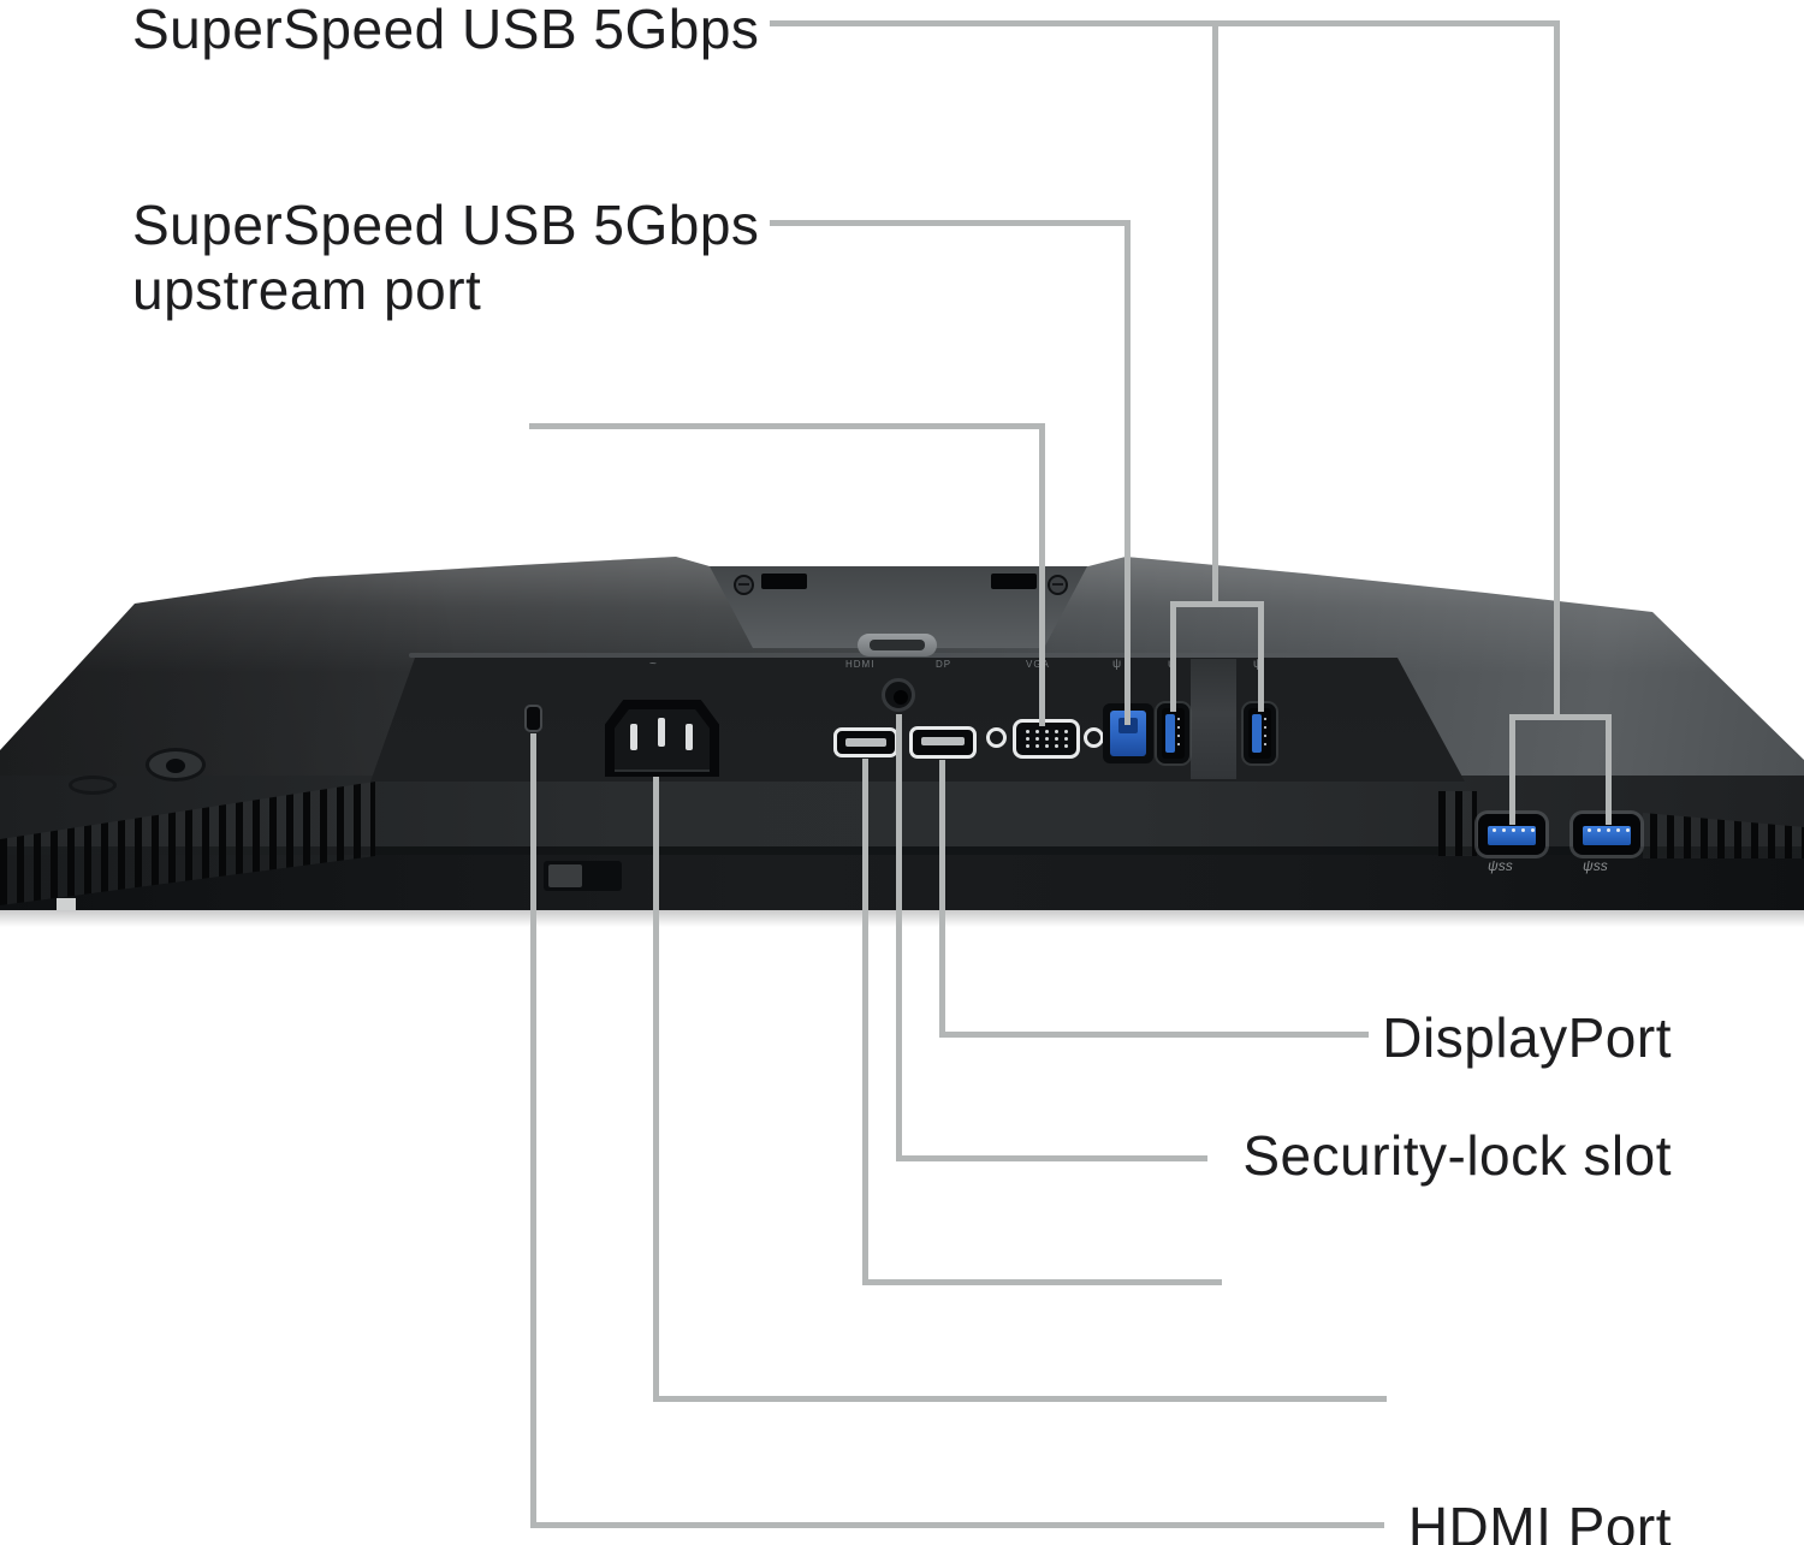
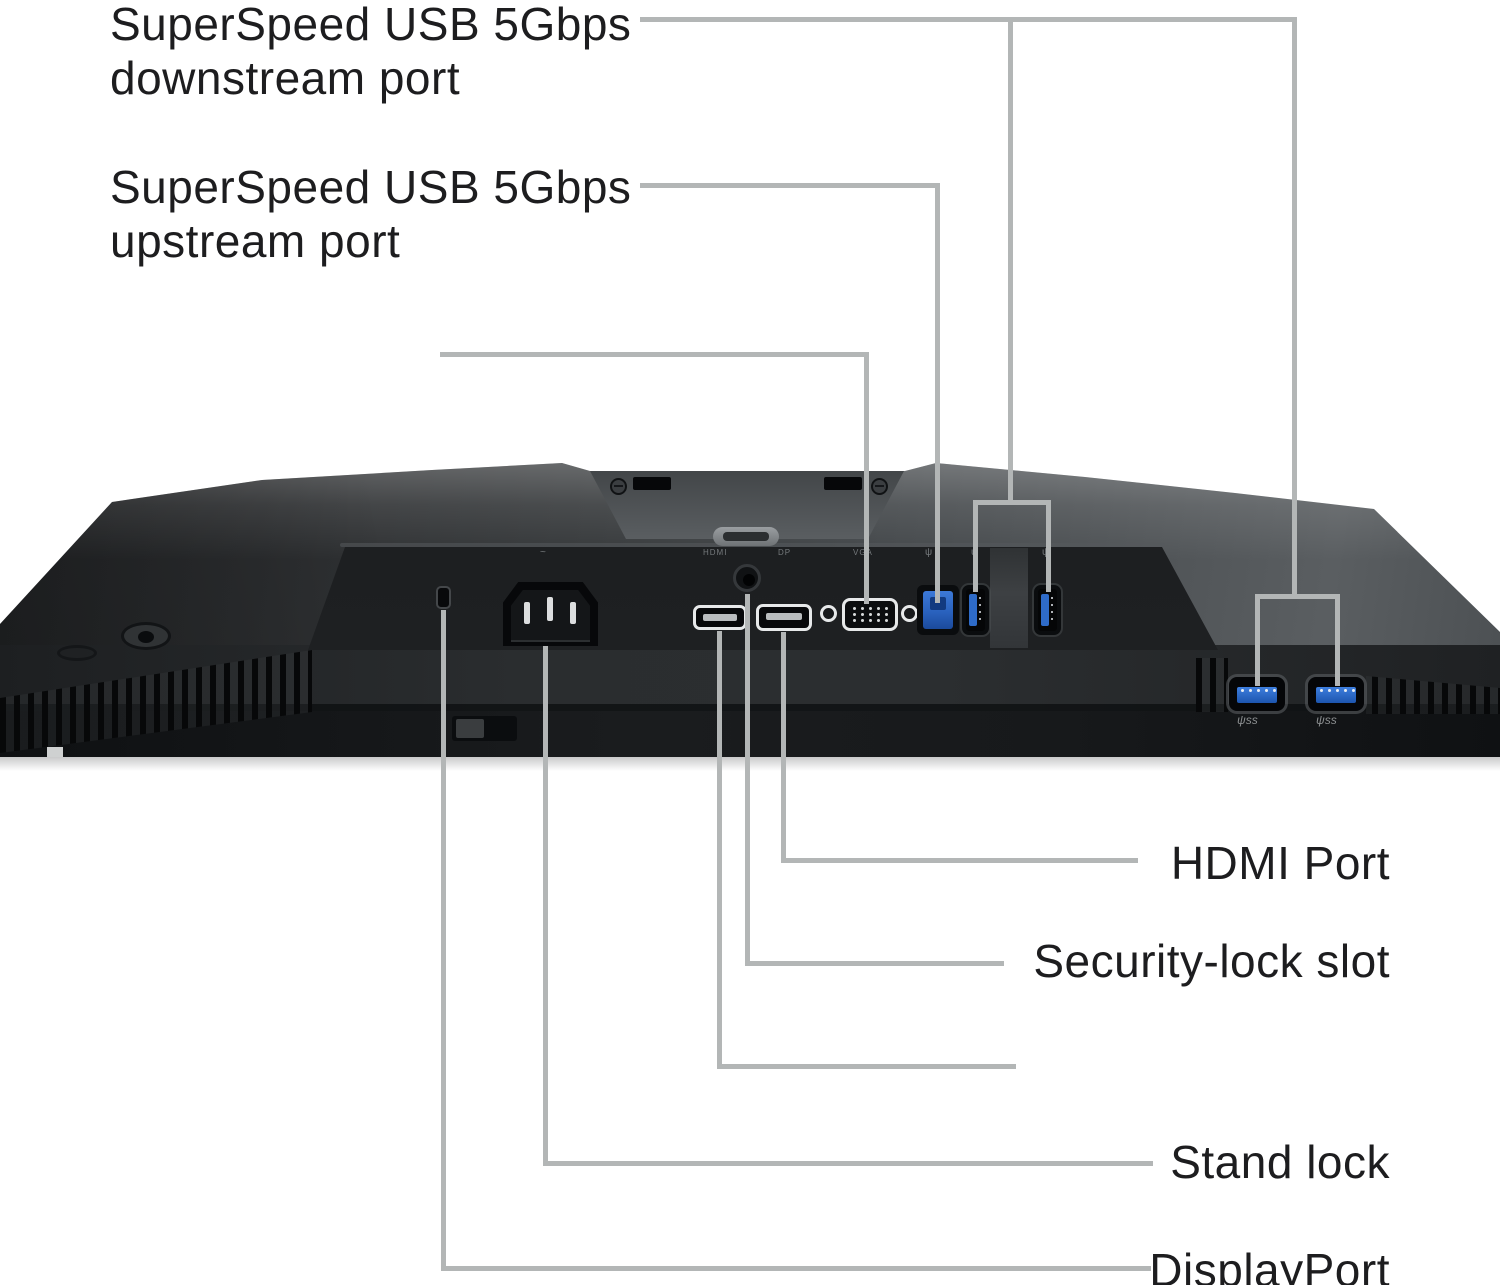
  ~
  HDMI
  DP
  VGA
  ψ
  ψss
  ψss
  SuperSpeed USB 5Gbps
+ downstream port
  SuperSpeed USB 5Gbps
  upstream port
- DisplayPort
+ HDMI Port
  Security-lock slot
+ Stand lock
- HDMI Port
+ DisplayPort
